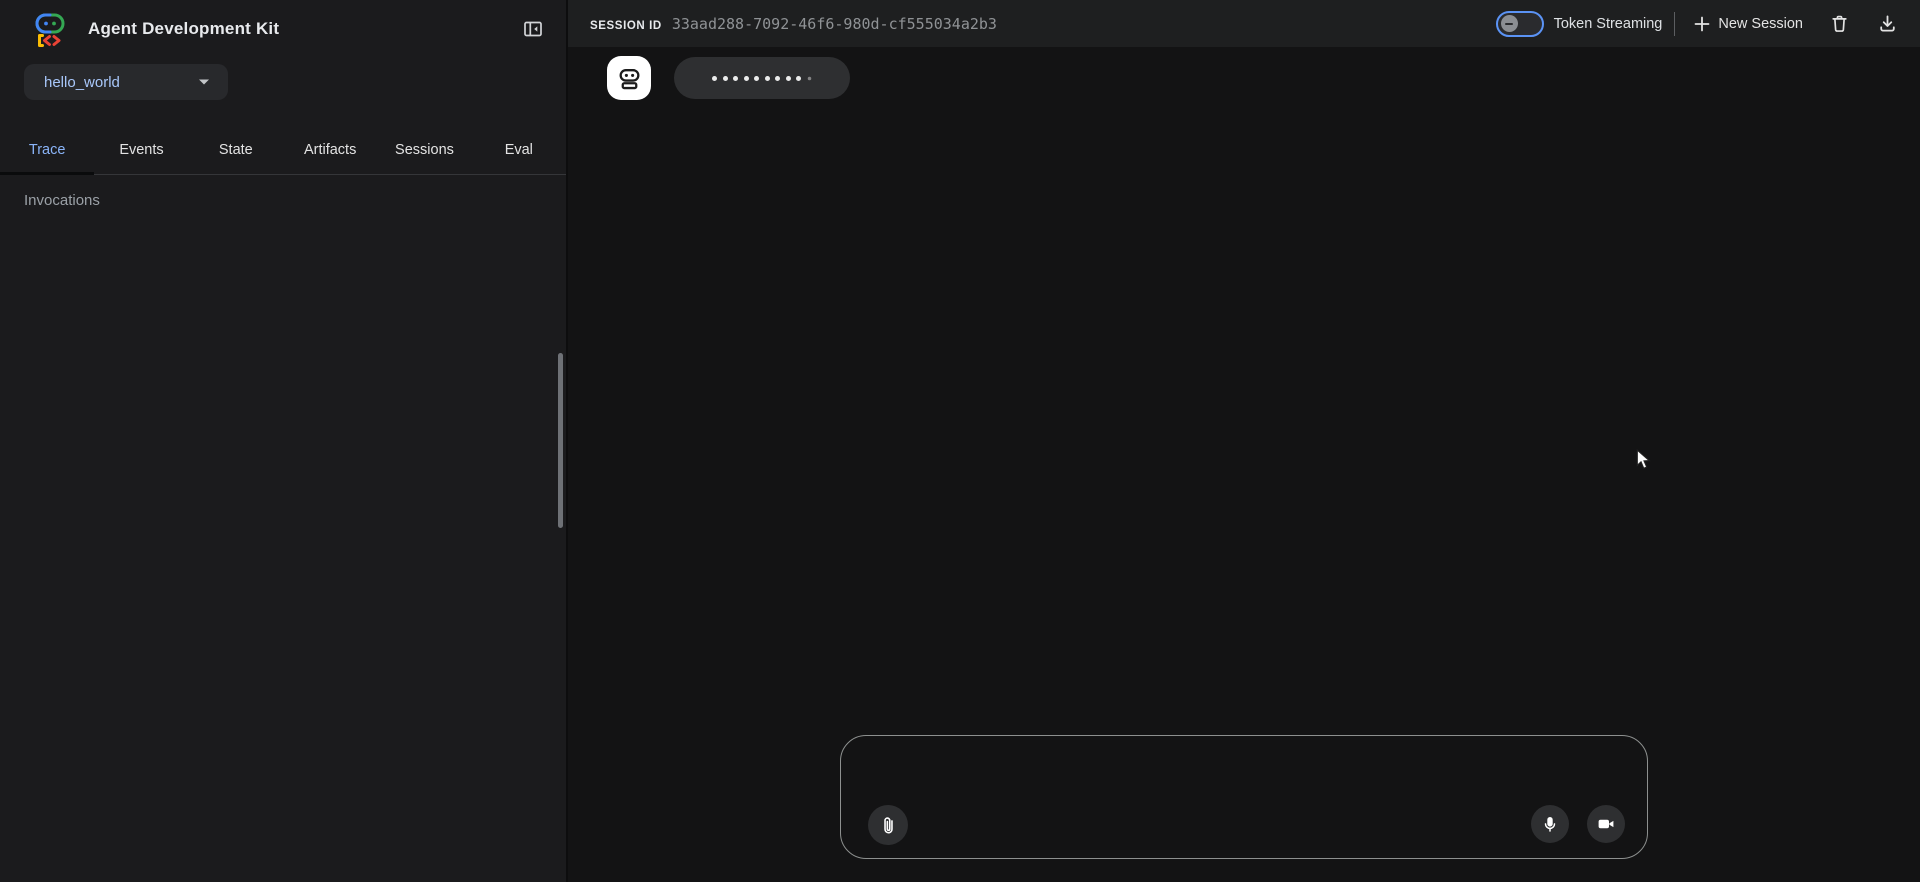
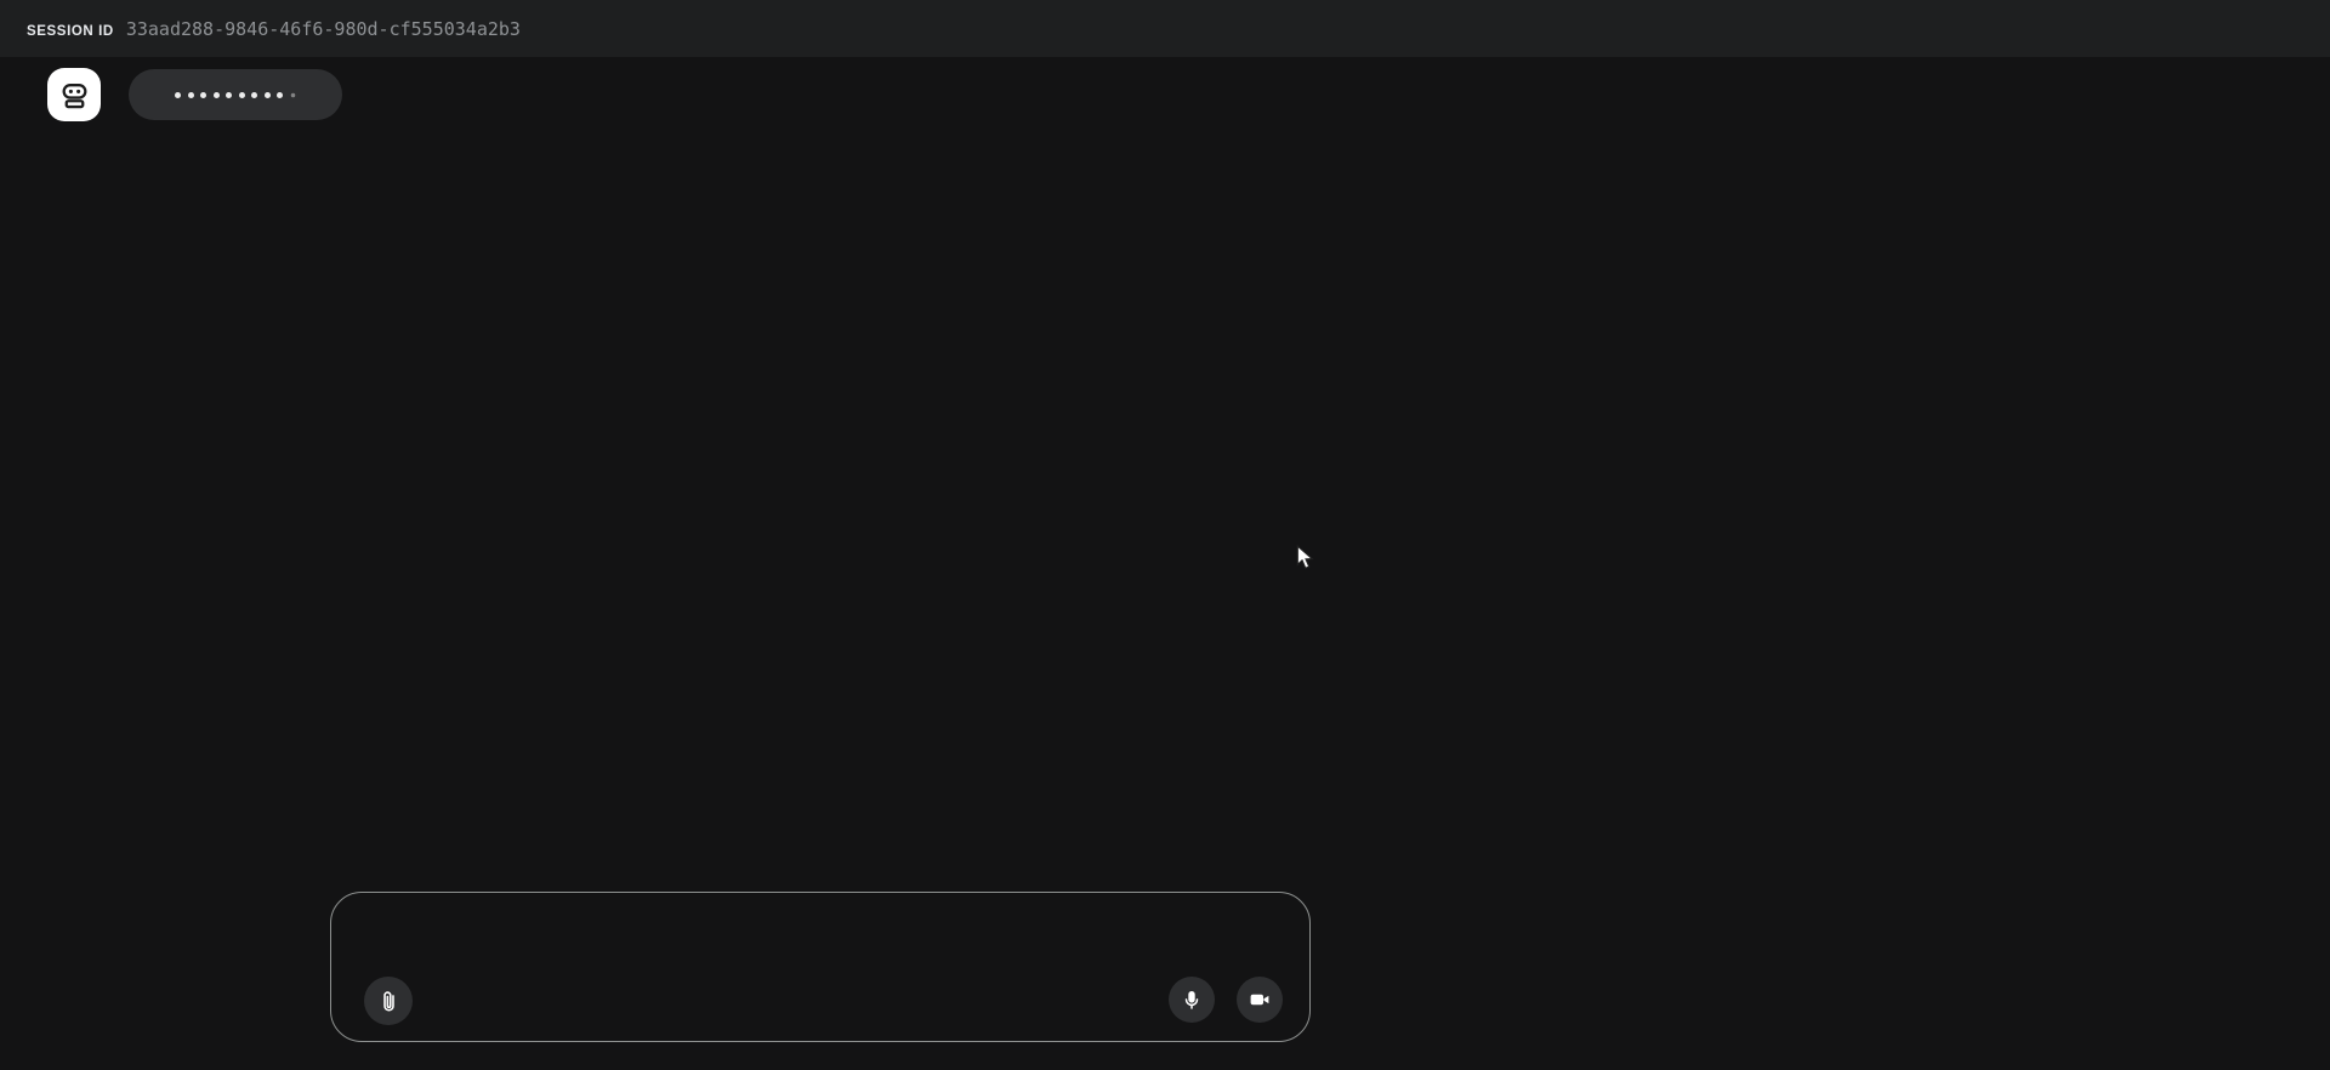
- Agent Development Kit
- hello_world
- Trace
- Events
- State
- Artifacts
- Sessions
- Eval
- Invocations
  SESSION ID
- 33aad288-7092-46f6-980d-cf555034a2b3
+ 33aad288-9846-46f6-980d-cf555034a2b3
- Token Streaming
- New Session
